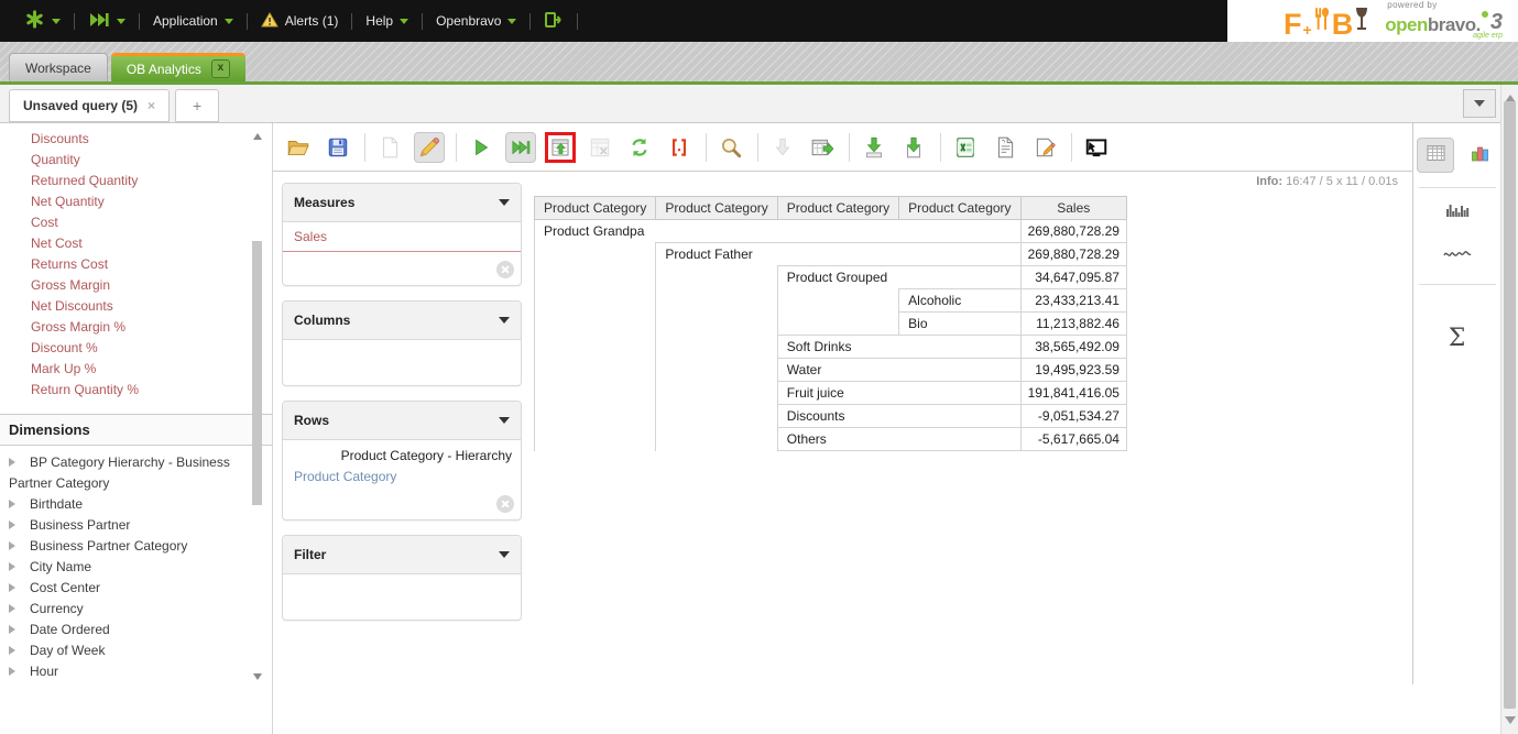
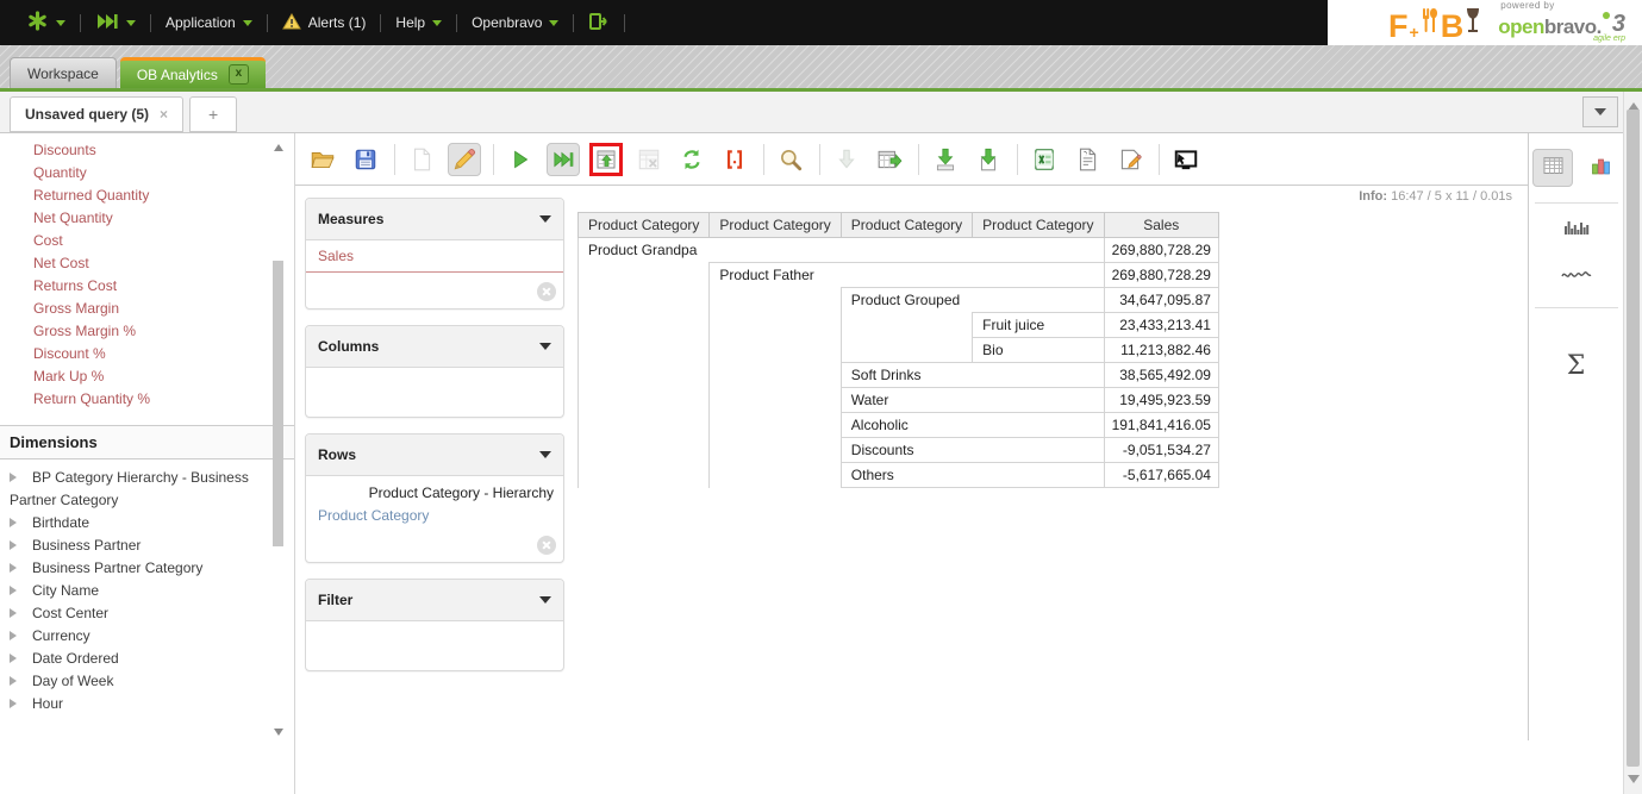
  Application
  Alerts (1)
  Help
  Openbravo
  F
  +
  B
  powered by
  open
  bravo.
  3
  Workspace
  OB Analytics
  x
  Unsaved query (5)
  ×
  +
  Discounts
  Quantity
  Returned Quantity
  Net Quantity
  Cost
  Net Cost
  Returns Cost
  Gross Margin
- Net Discounts
  Gross Margin %
  Discount %
  Mark Up %
  Return Quantity %
  Dimensions
  BP Category Hierarchy - Business Partner Category
  Birthdate
  Business Partner
  Business Partner Category
  City Name
  Cost Center
  Currency
  Date Ordered
  Day of Week
  Hour
  Measures
  Sales
  Columns
  Rows
  Product Category - Hierarchy
  Product Category
  Filter
  Info: 16:47 / 5 x 11 / 0.01s
  Product Category	Product Category	Product Category	Product Category	Sales
  Product Grandpa	269,880,728.29
  	Product Father	269,880,728.29
  		Product Grouped	34,647,095.87
- 			Alcoholic	23,433,213.41
+ 			Fruit juice	23,433,213.41
  			Bio	11,213,882.46
  		Soft Drinks	38,565,492.09
  		Water	19,495,923.59
- 		Fruit juice	191,841,416.05
+ 		Alcoholic	191,841,416.05
  		Discounts	-9,051,534.27
  		Others	-5,617,665.04
  Σ
